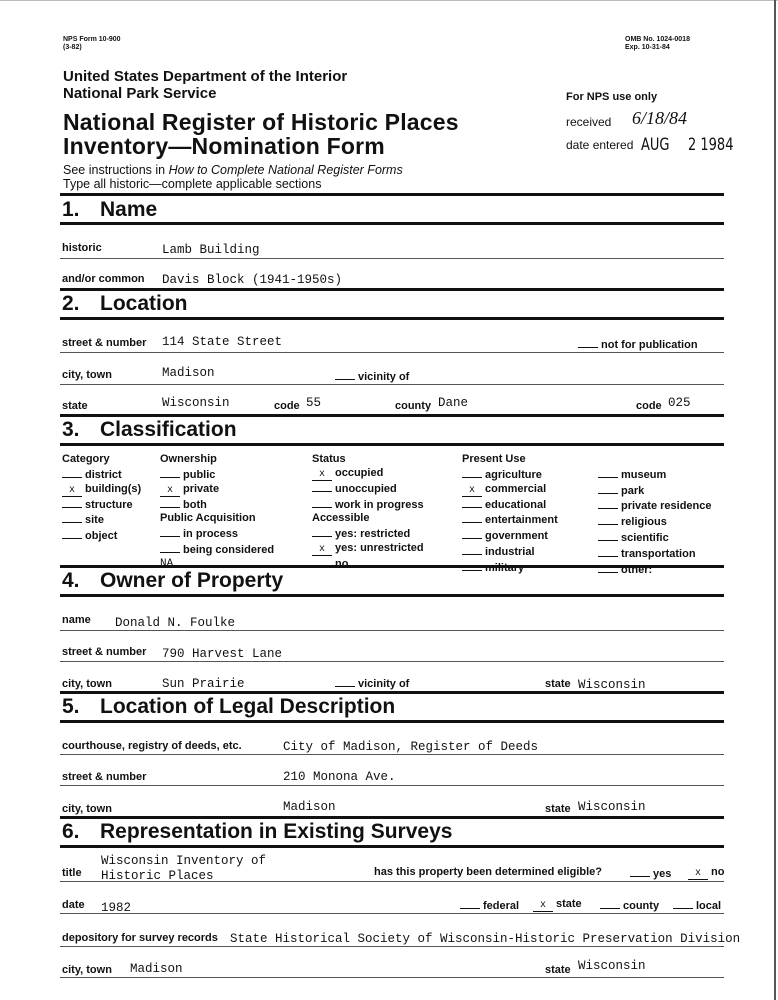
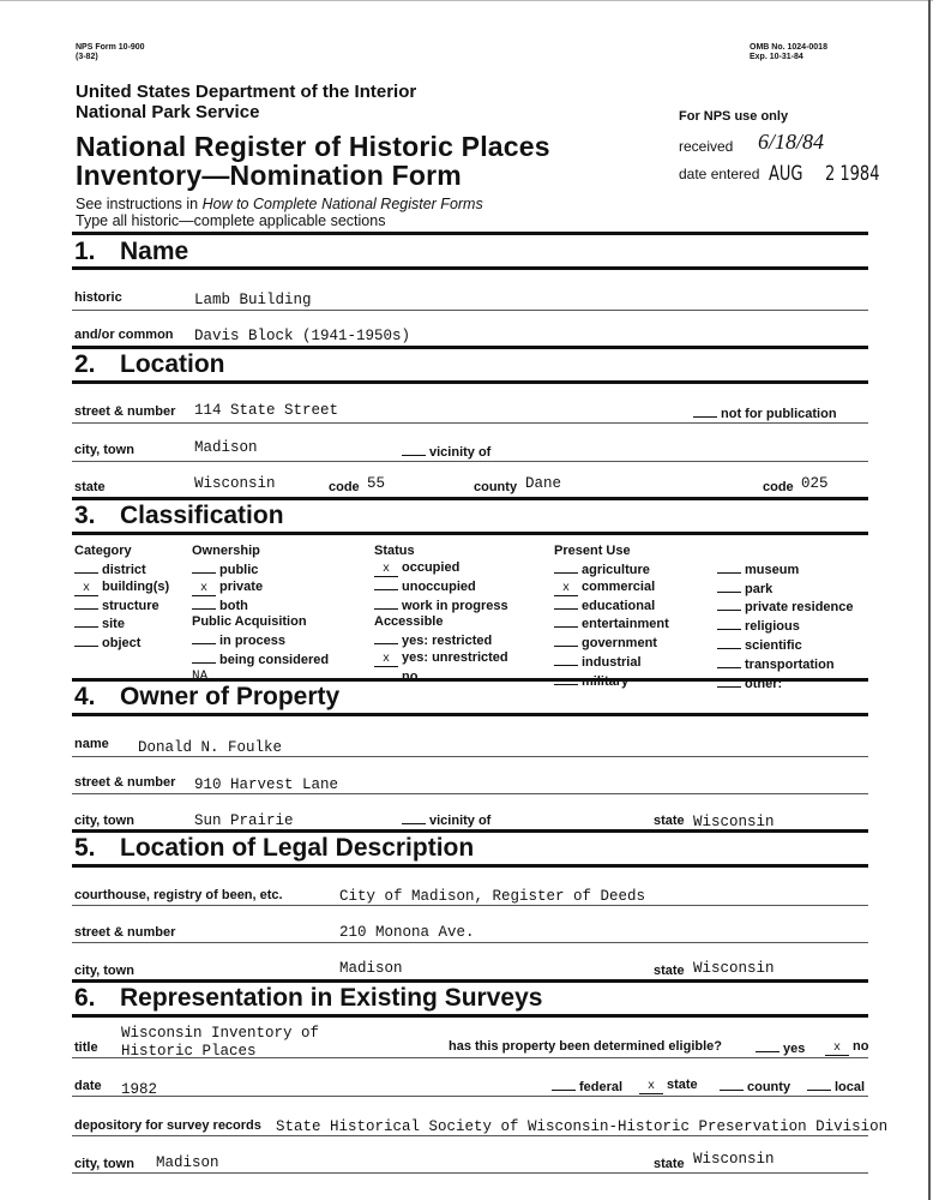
  United States Department of the Interior
  National Park Service
  National Register of Historic Places
  Inventory—Nomination Form
  See instructions in How to Complete National Register Forms
  Type all historic—complete applicable sections
  For NPS use only
  received
  6/18/84
  date entered
  AUG
  2 1984
  1. Name
  historic
  Lamb Building
  and/or common
  Davis Block (1941-1950s)
  2. Location
  street & number
  114 State Street
  not for publication
  city, town
  Madison
  vicinity of
  state
  Wisconsin
  code
  55
  county
  Dane
  code
  025
  3. Classification
  Category
  district
  x building(s)
  structure
  site
  object
  Ownership
  public
  x private
  both
  Public Acquisition
  in process
  being considered
  NA
  Status
  x occupied
  unoccupied
  work in progress
  Accessible
  yes: restricted
  x yes: unrestricted
  no
  Present Use
  agriculture
  x commercial
  educational
  entertainment
  government
  industrial
  museum
  park
  private residence
  religious
  scientific
  transportation
  other:
  4. Owner of Property
  name
  Donald N. Foulke
  street & number
- 790 Harvest Lane
+ 910 Harvest Lane
  city, town
  Sun Prairie
  vicinity of
  state
  Wisconsin
  5. Location of Legal Description
- courthouse, registry of deeds, etc.
+ courthouse, registry of been, etc.
  City of Madison, Register of Deeds
  street & number
  210 Monona Ave.
  city, town
  Madison
  state
  Wisconsin
  6. Representation in Existing Surveys
  title
  Wisconsin Inventory of
  Historic Places
  has this property been determined eligible?
  yes
  x no
  date
  1982
  federal
  x state
  county
  local
  depository for survey records
  State Historical Society of Wisconsin-Historic Preservation Division
  city, town
  Madison
  state
  Wisconsin
